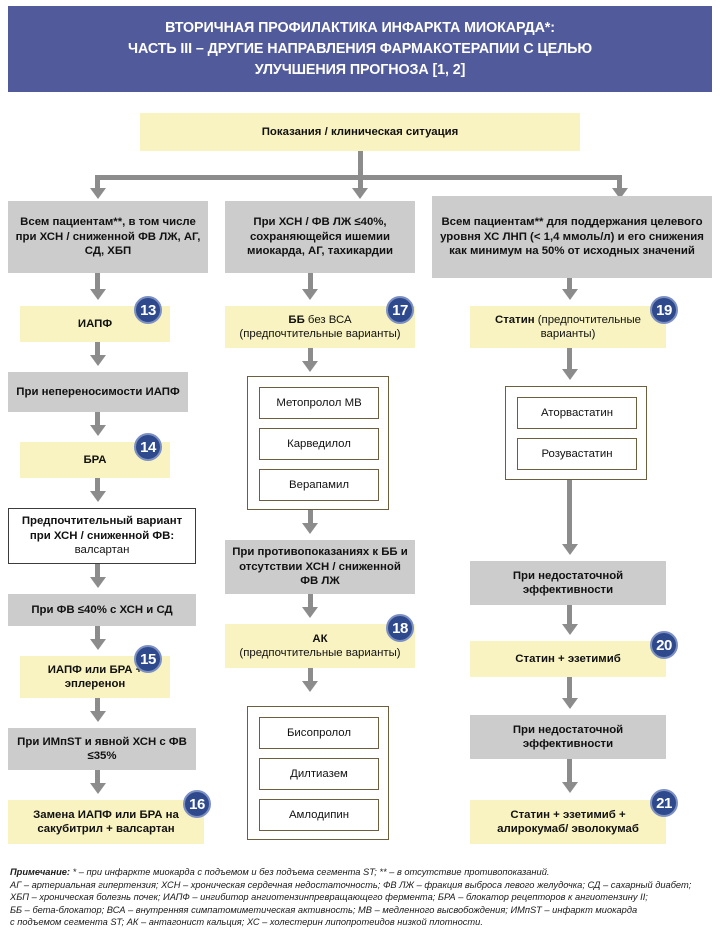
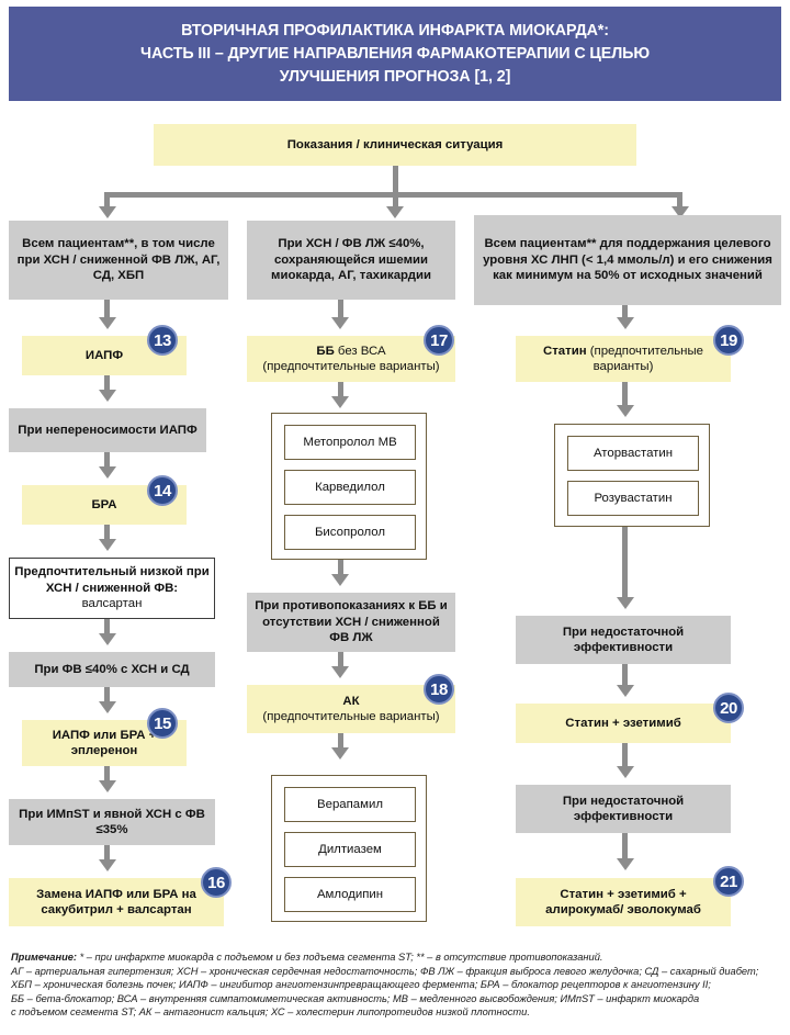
  ВТОРИЧНАЯ ПРОФИЛАКТИКА ИНФАРКТА МИОКАРДА*:
  ЧАСТЬ III – ДРУГИЕ НАПРАВЛЕНИЯ ФАРМАКОТЕРАПИИ С ЦЕЛЬЮ
  УЛУЧШЕНИЯ ПРОГНОЗА [1, 2]
  Показания / клиническая ситуация
  Всем пациентам**, в том числе при ХСН / сниженной ФВ ЛЖ, АГ, СД, ХБП
  При ХСН / ФВ ЛЖ ≤40%, сохраняющейся ишемии миокарда, АГ, тахикардии
  Всем пациентам** для поддержания целевого уровня ХС ЛНП (< 1,4 ммоль/л) и его снижения как минимум на 50% от исходных значений
  ИАПФ
  13
  При непереносимости ИАПФ
  БРА
  14
- Предпочтительный вариант при ХСН / сниженной ФВ: валсартан
+ Предпочтительный низкой при ХСН / сниженной ФВ: валсартан
  При ФВ ≤40% с ХСН и СД
  ИАПФ или БРА эплеренон
  15
  При ИМпST и явной ХСН с ФВ ≤35%
  Замена ИАПФ или БРА на сакубитрил + валсартан
  16
  ББ без ВСА
  (предпочтительные варианты)
  17
  Метопролол МВ
  Карведилол
- Верапамил
+ Бисопролол
  При противопоказаниях к ББ и отсутствии ХСН / сниженной ФВ ЛЖ
  АК
  (предпочтительные варианты)
  18
- Бисопролол
+ Верапамил
  Дилтиазем
  Амлодипин
  Статин (предпочтительные варианты)
  19
  Аторвастатин
  Розувастатин
  При недостаточной эффективности
  Статин + эзетимиб
  20
  При недостаточной эффективности
  Статин + эзетимиб + алирокумаб/ эволокумаб
  21
  Примечание: * – при инфаркте миокарда с подъемом и без подъема сегмента ST; ** – в отсутствие противопоказаний.
  АГ – артериальная гипертензия; ХСН – хроническая сердечная недостаточность; ФВ ЛЖ – фракция выброса левого желудочка; СД – сахарный диабет;
  ХБП – хроническая болезнь почек; ИАПФ – ингибитор ангиотензинпревращающего фермента; БРА – блокатор рецепторов к ангиотензину II;
  ББ – бета-блокатор; ВСА – внутренняя симпатомиметическая активность; МВ – медленного высвобождения; ИМпST – инфаркт миокарда
  с подъемом сегмента ST; АК – антагонист кальция; ХС – холестерин липопротеидов низкой плотности.
